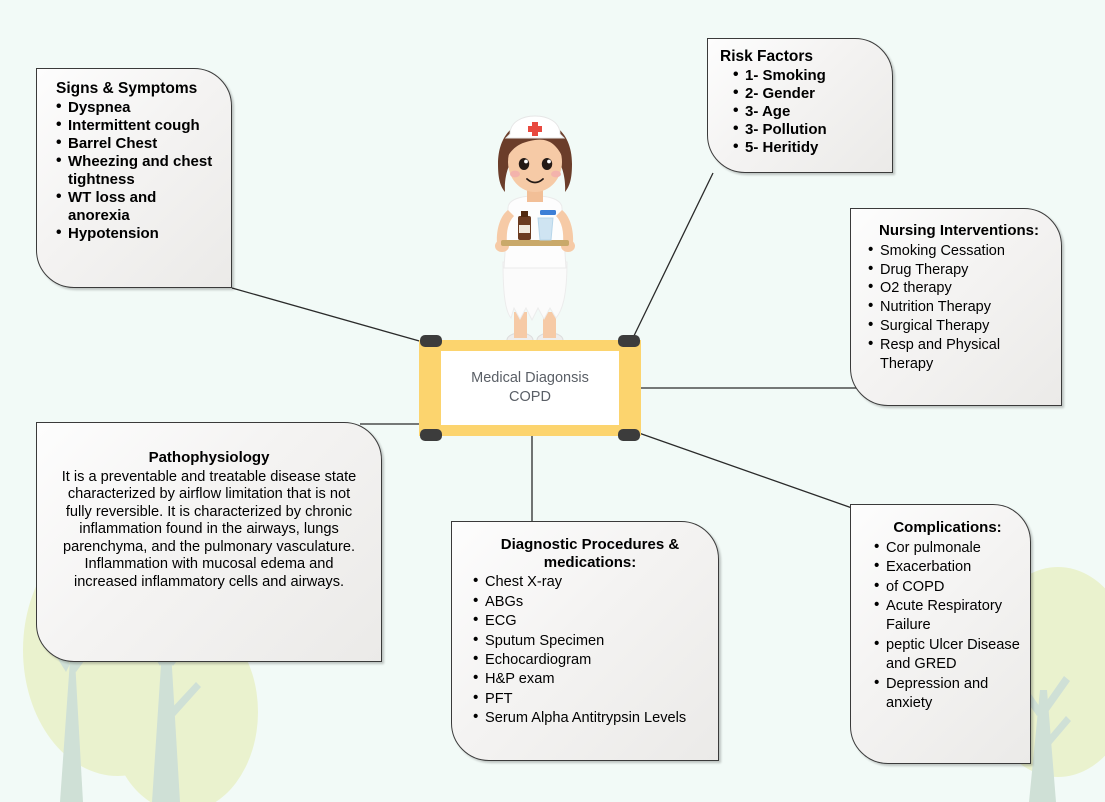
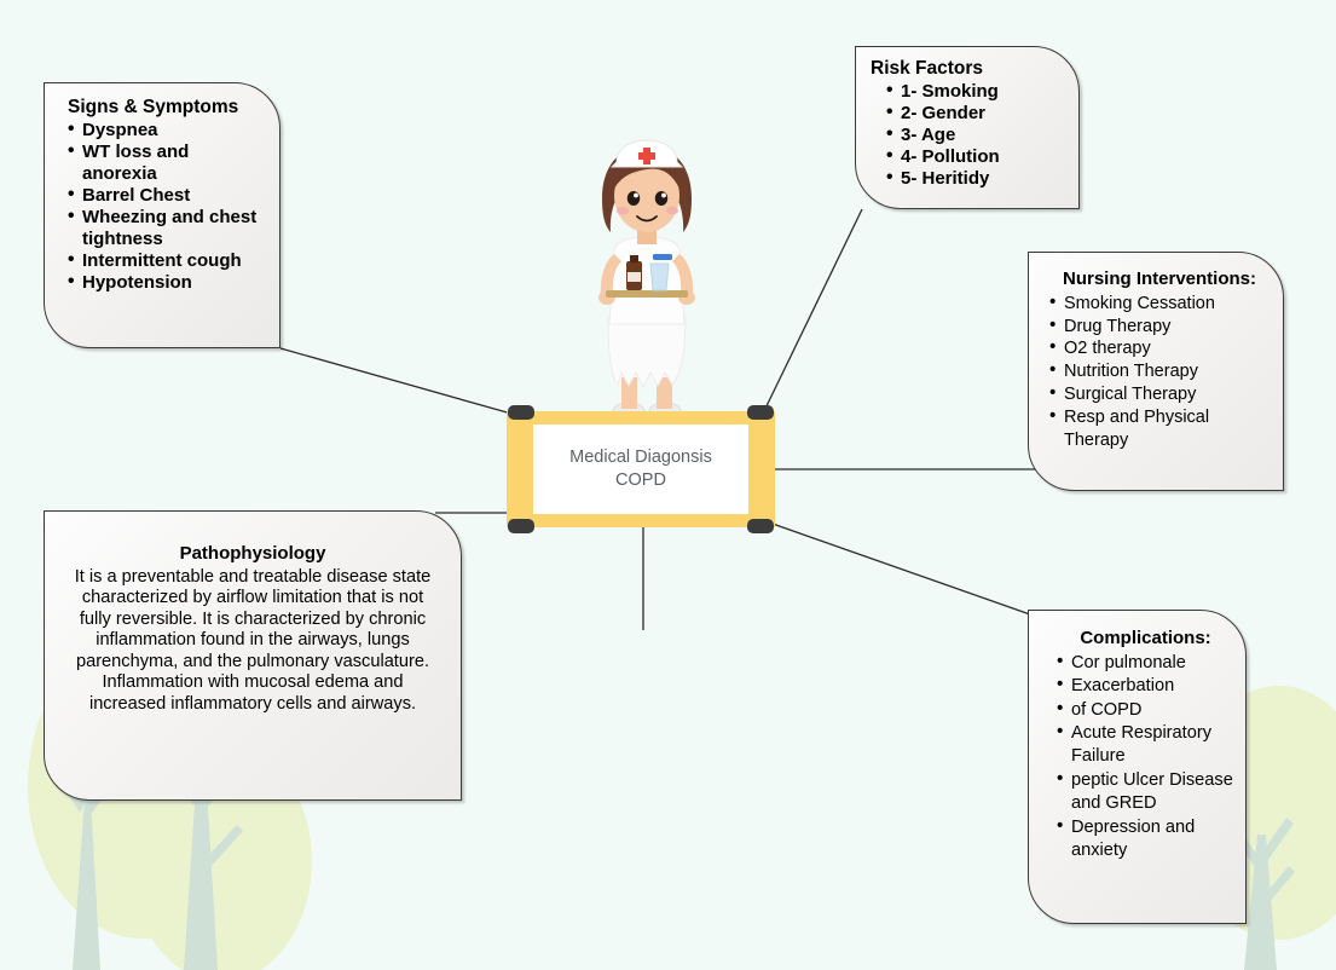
  Signs & Symptoms
  Dyspnea
- Intermittent cough
+ WT loss and anorexia
  Barrel Chest
  Wheezing and chest tightness
- WT loss and anorexia
+ Intermittent cough
  Hypotension
  Risk Factors
  1- Smoking
  2- Gender
  3- Age
- 3- Pollution
+ 4- Pollution
  5- Heritidy
  Nursing Interventions:
  Smoking Cessation
  Drug Therapy
  O2 therapy
  Nutrition Therapy
  Surgical Therapy
  Resp and Physical Therapy
  Pathophysiology
  It is a preventable and treatable disease state characterized by airflow limitation that is not fully reversible. It is characterized by chronic inflammation found in the airways, lungs parenchyma, and the pulmonary vasculature. Inflammation with mucosal edema and increased inflammatory cells and airways.
- Diagnostic Procedures & medications:
- Chest X-ray
- ABGs
- ECG
- Sputum Specimen
- Echocardiogram
- H&P exam
- PFT
- Serum Alpha Antitrypsin Levels
  Complications:
  Cor pulmonale
  Exacerbation
  of COPD
  Acute Respiratory Failure
  peptic Ulcer Disease and GRED
  Depression and anxiety
  Medical Diagonsis
  COPD
